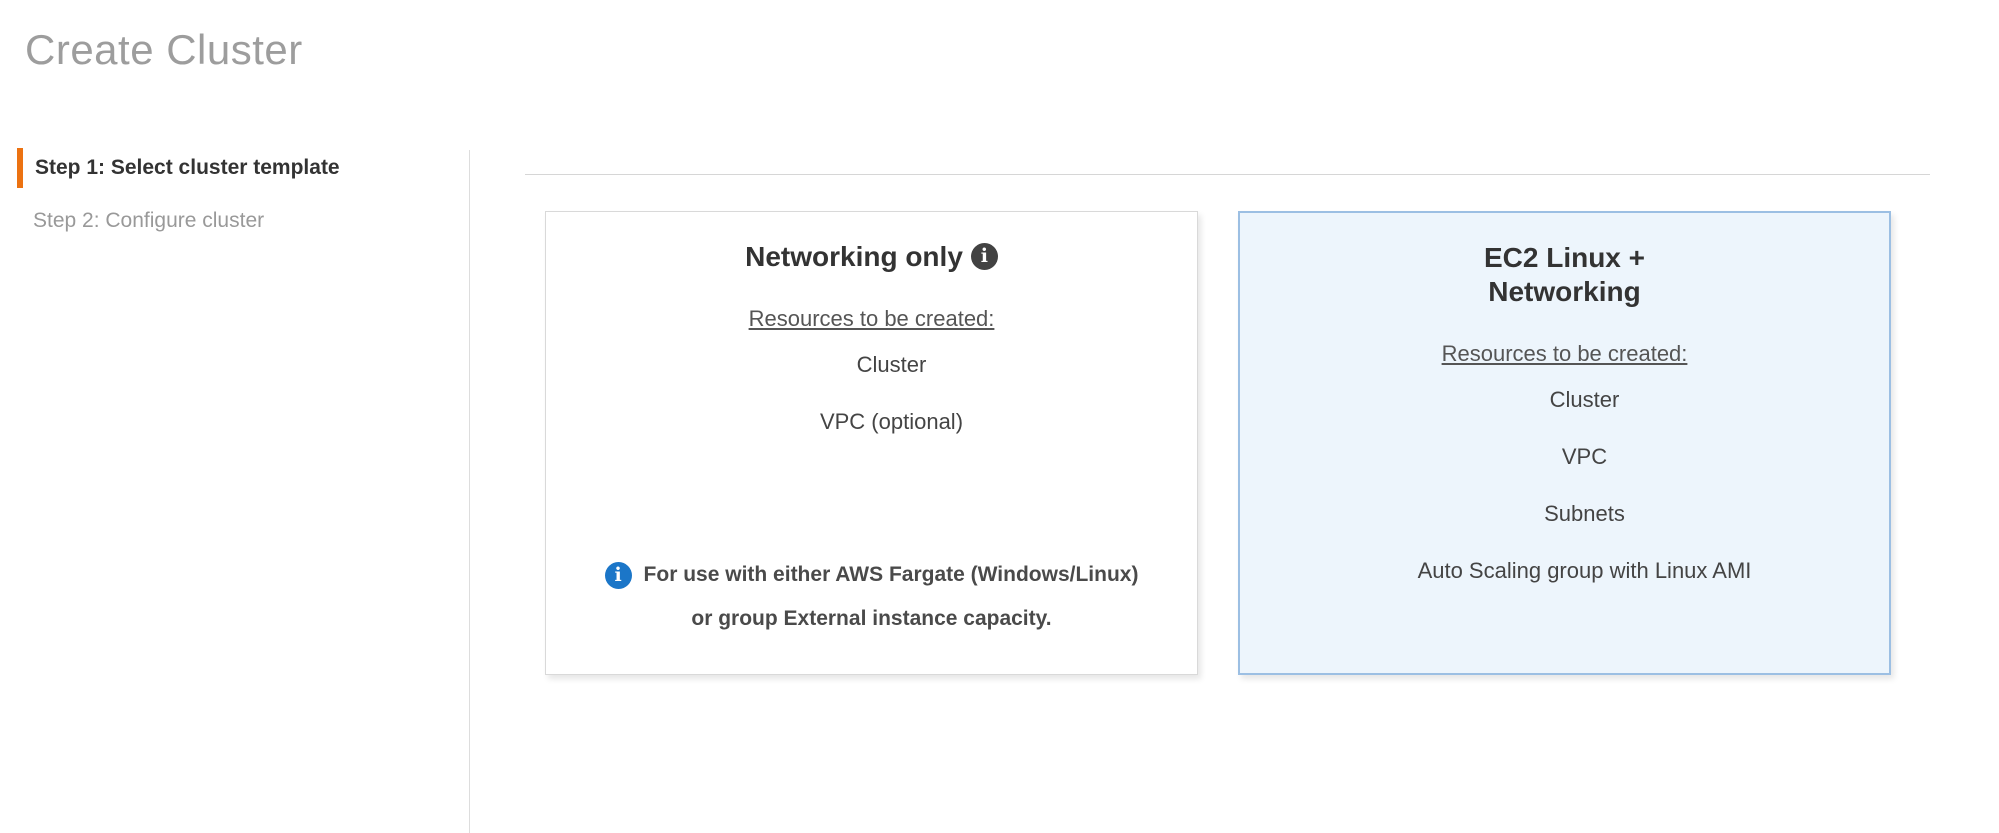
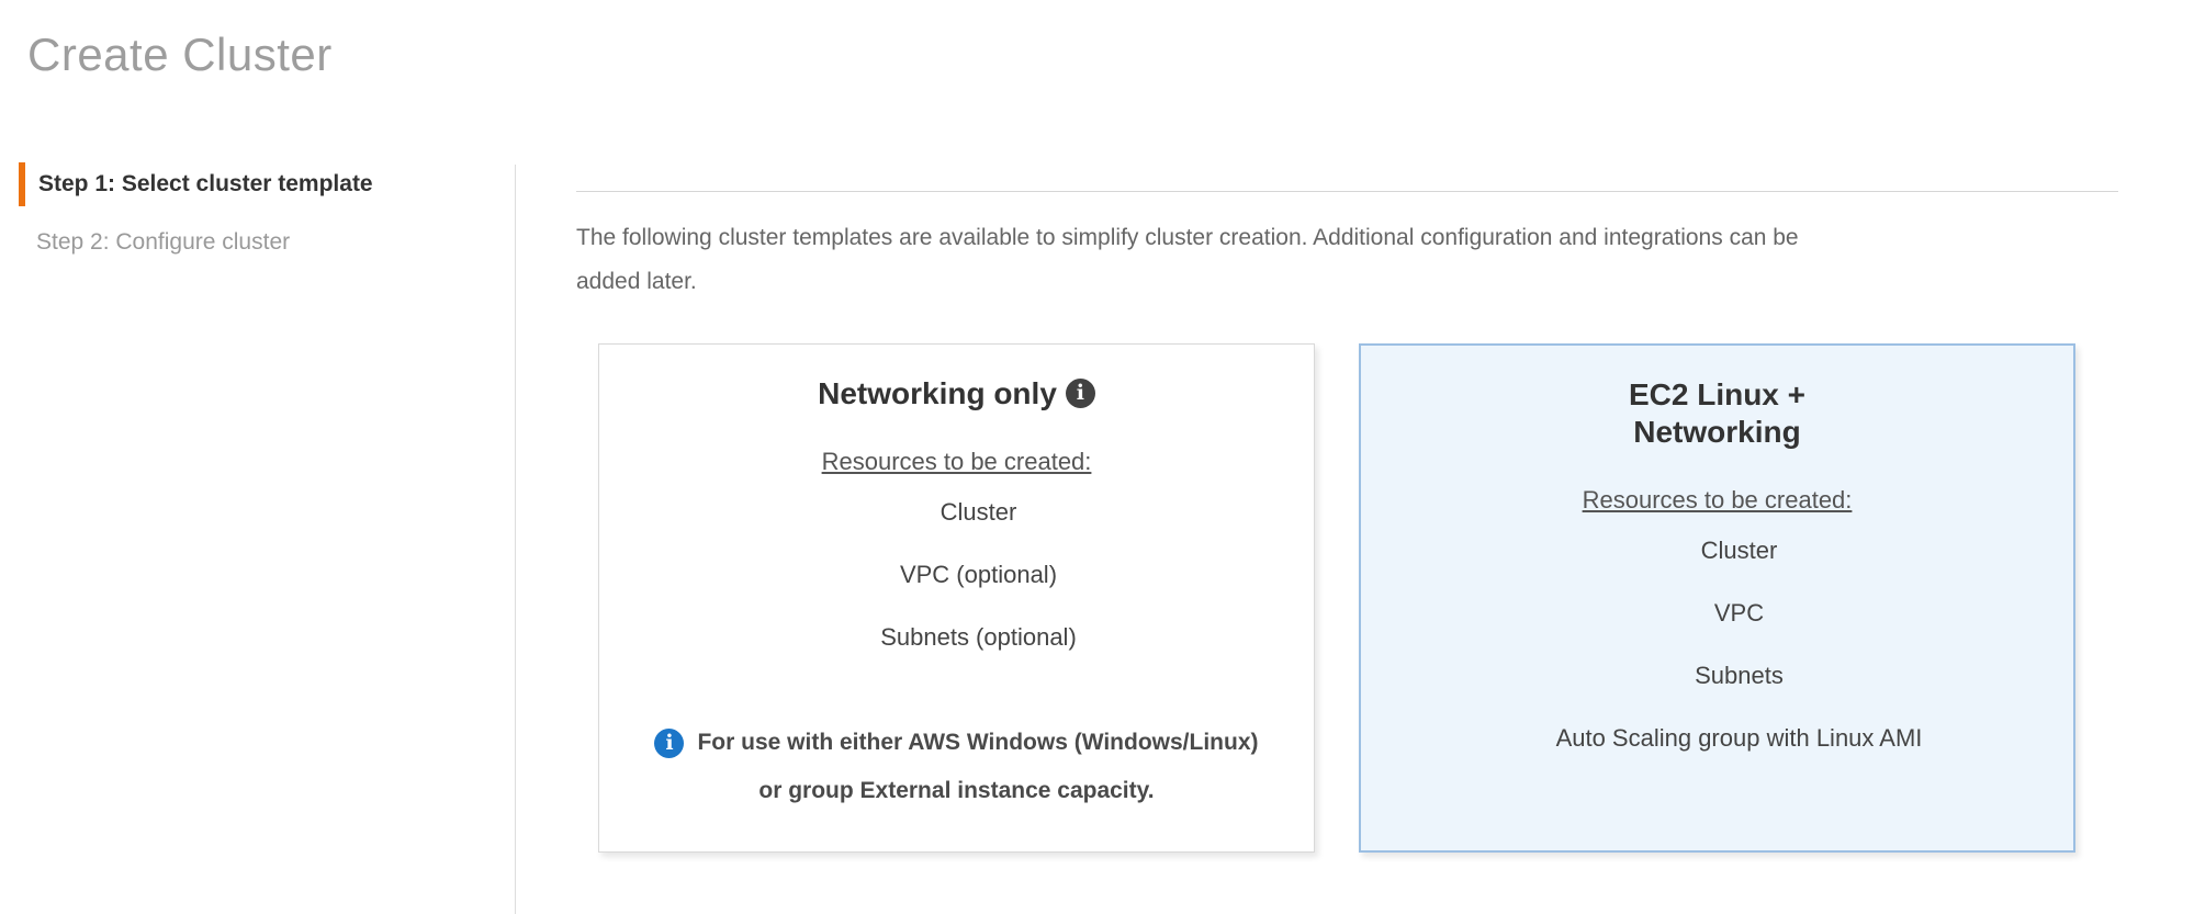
  Create Cluster
  Step 1: Select cluster template
  Step 2: Configure cluster
+ The following cluster templates are available to simplify cluster creation. Additional configuration and integrations can be
+ added later.
  Networking only
  Resources to be created:
  Cluster
  VPC (optional)
+ Subnets (optional)
- For use with either AWS Fargate (Windows/Linux)
+ For use with either AWS Windows (Windows/Linux)
  or group External instance capacity.
  EC2 Linux +
  Networking
  Resources to be created:
  Cluster
  VPC
  Subnets
  Auto Scaling group with Linux AMI
